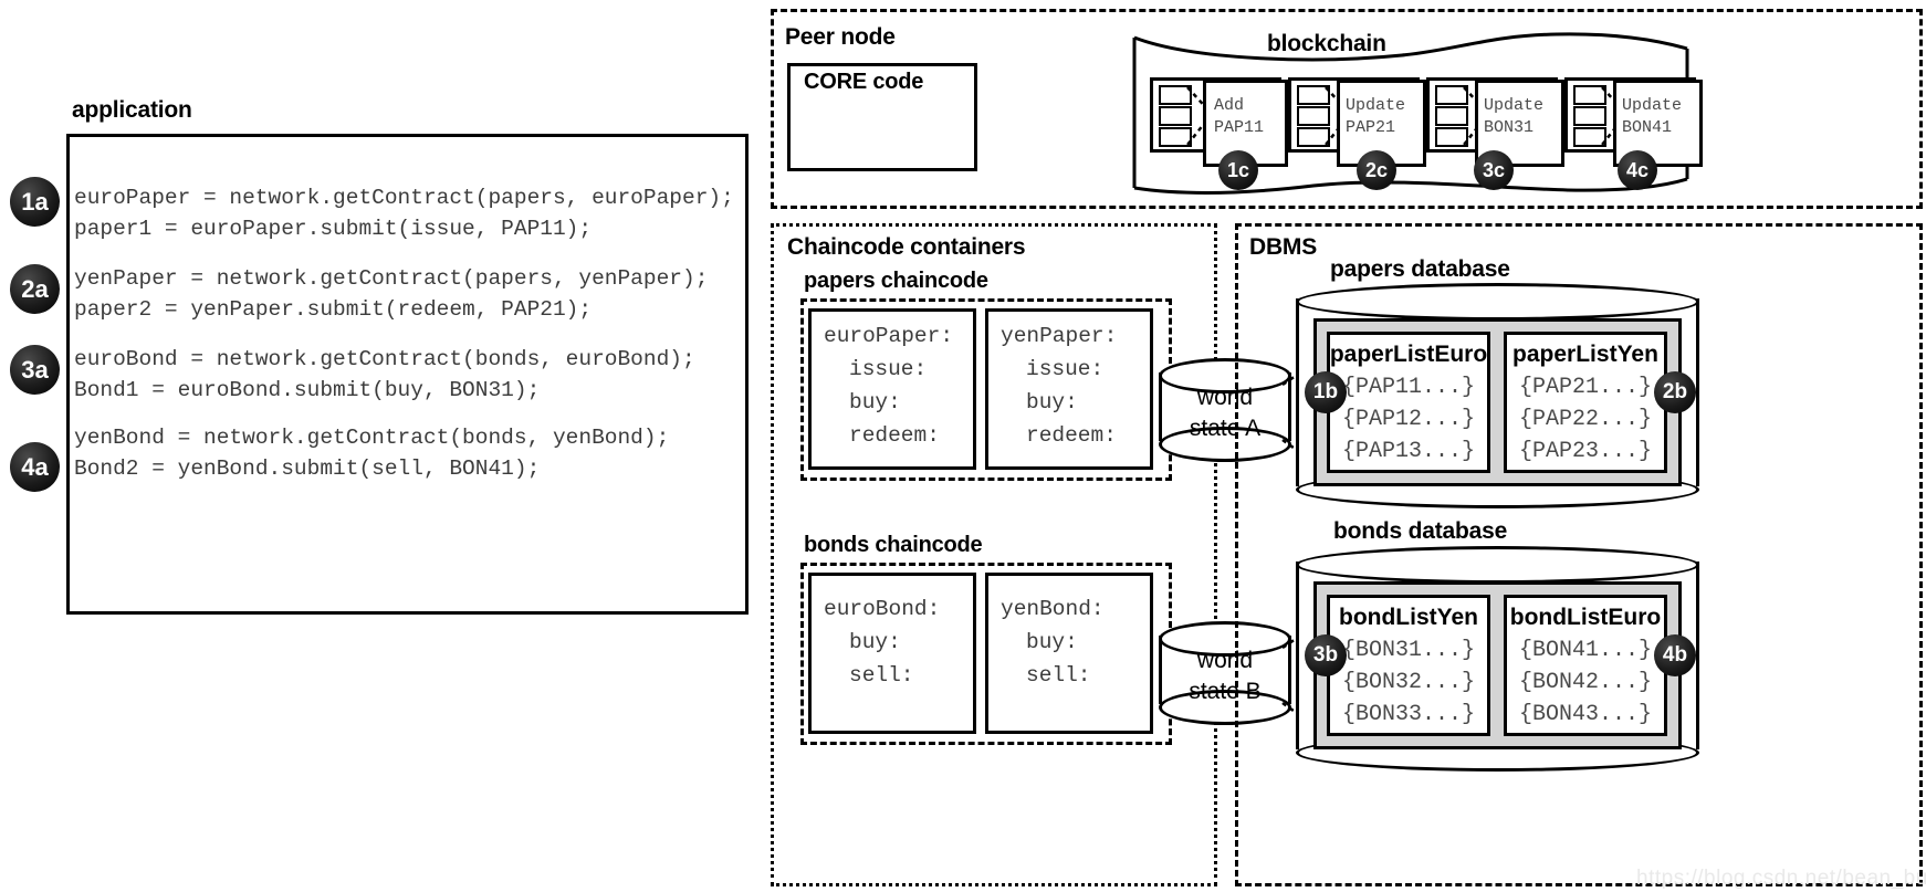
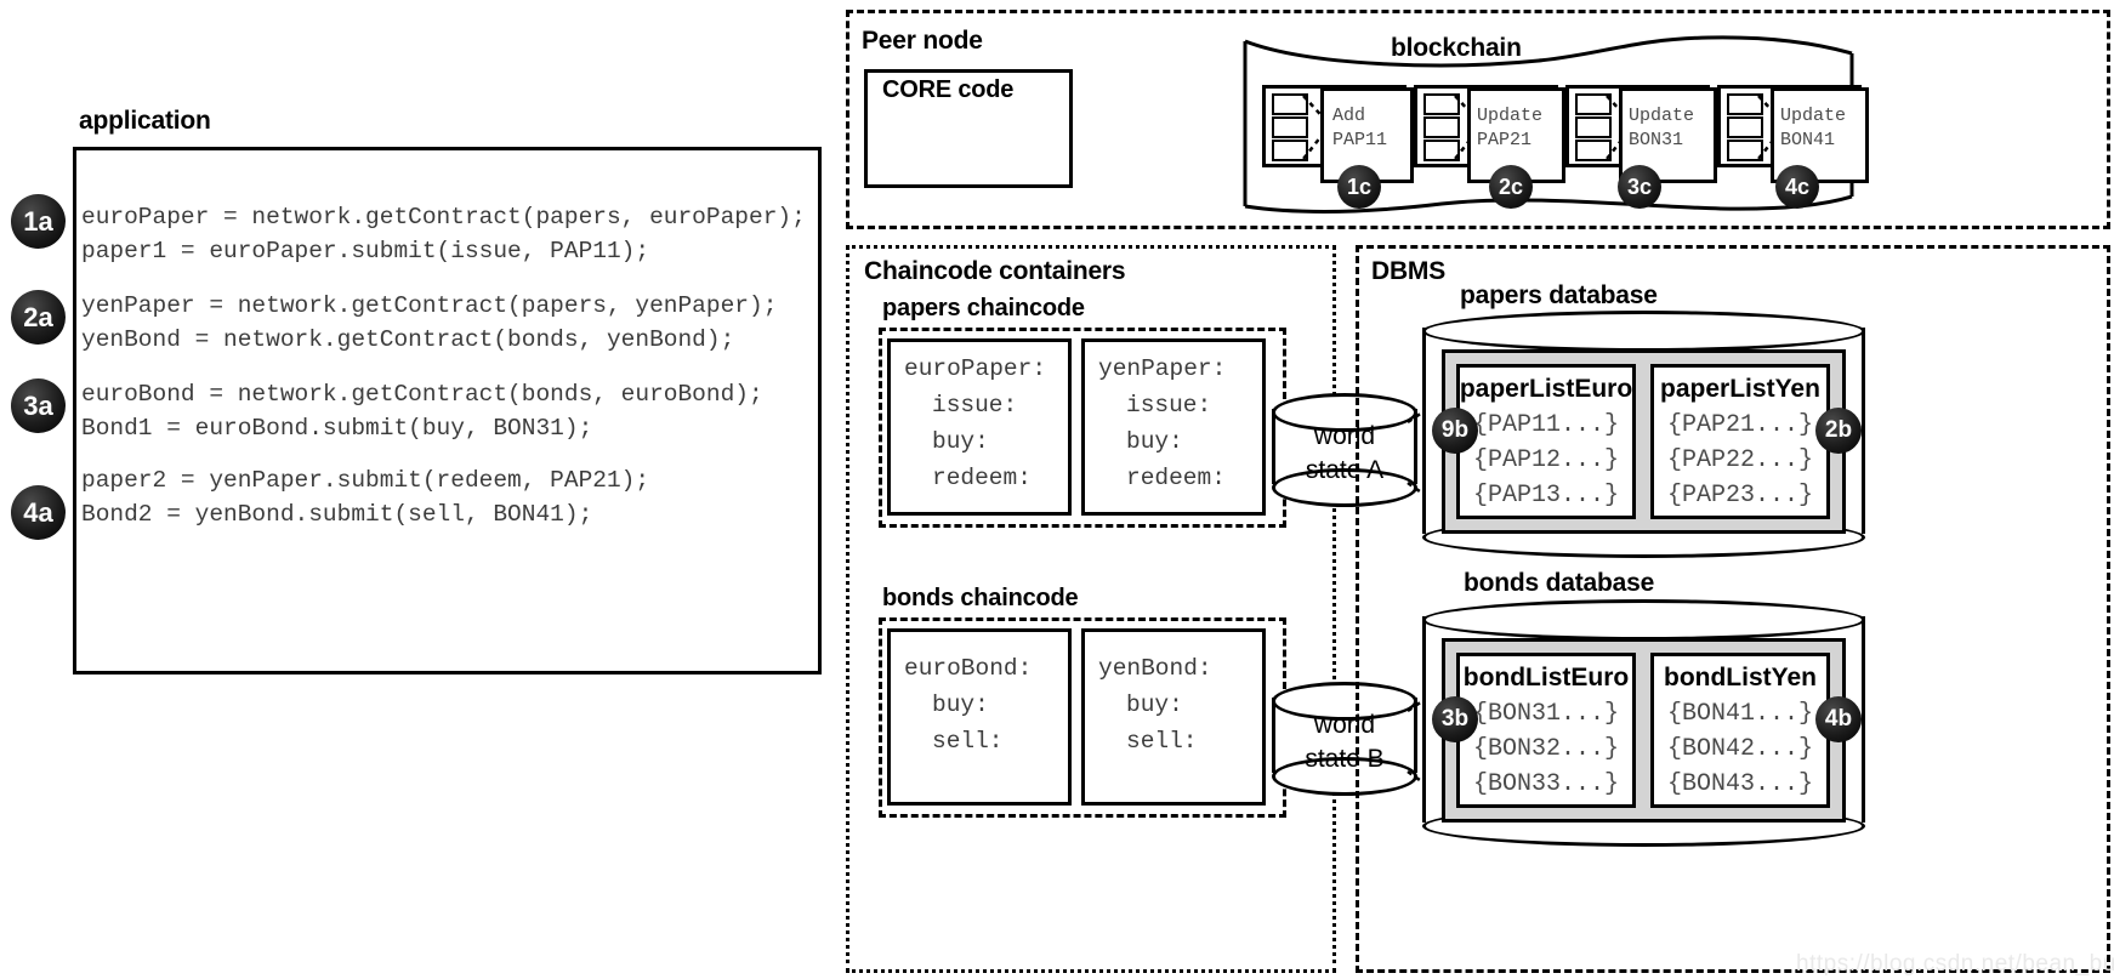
  application
  1a
  euroPaper = network.getContract(papers, euroPaper);
  paper1 = euroPaper.submit(issue, PAP11);
  2a
  yenPaper = network.getContract(papers, yenPaper);
- paper2 = yenPaper.submit(redeem, PAP21);
+ yenBond = network.getContract(bonds, yenBond);
  3a
  euroBond = network.getContract(bonds, euroBond);
  Bond1 = euroBond.submit(buy, BON31);
  4a
- yenBond = network.getContract(bonds, yenBond);
+ paper2 = yenPaper.submit(redeem, PAP21);
  Bond2 = yenBond.submit(sell, BON41);
  Peer node
  CORE code
  blockchain
  Add
  PAP11
  1c
  Update
  PAP21
  2c
  Update
  BON31
  3c
  Update
  BON41
  4c
  Chaincode containers
  papers chaincode
  euroPaper:
  issue:
  buy:
  redeem:
  yenPaper:
  issue:
  buy:
  redeem:
  bonds chaincode
  euroBond:
  buy:
  sell:
  yenBond:
  buy:
  sell:
  world
  state A
  world
  state B
  DBMS
  papers database
  paperListEuro
  {PAP11...}
  {PAP12...}
  {PAP13...}
- 1b
+ 9b
  paperListYen
  {PAP21...}
  {PAP22...}
  {PAP23...}
  2b
  bonds database
- bondListYen
+ bondListEuro
  {BON31...}
  {BON32...}
  {BON33...}
  3b
- bondListEuro
+ bondListYen
  {BON41...}
  {BON42...}
  {BON43...}
  4b
  https://blog.csdn.net/bean_bu
